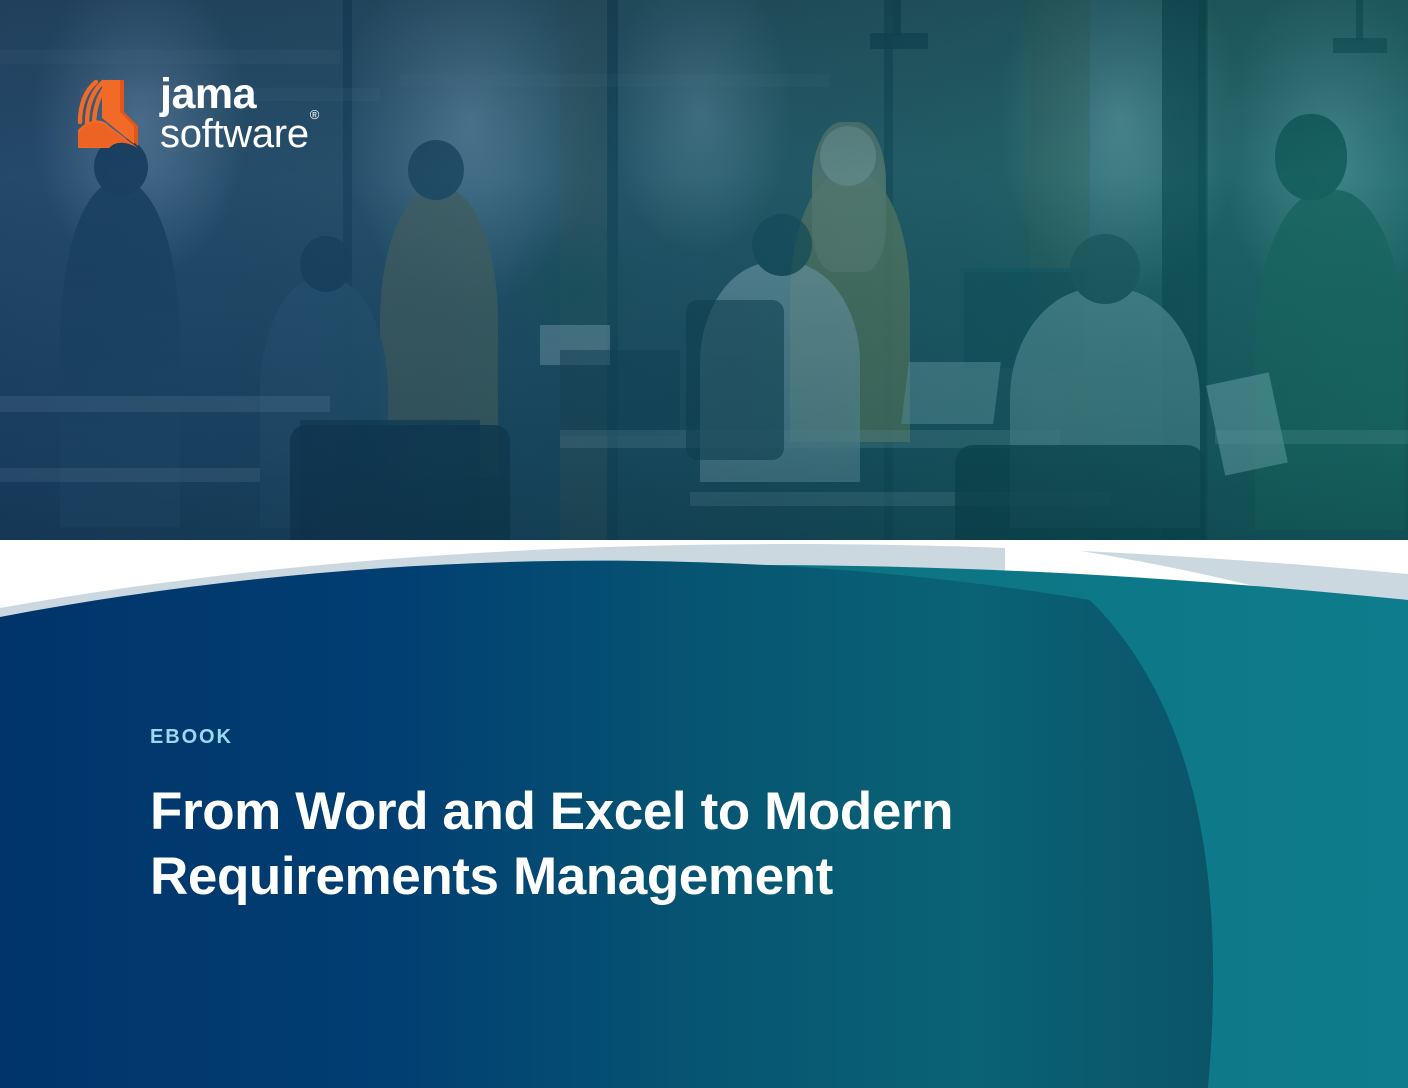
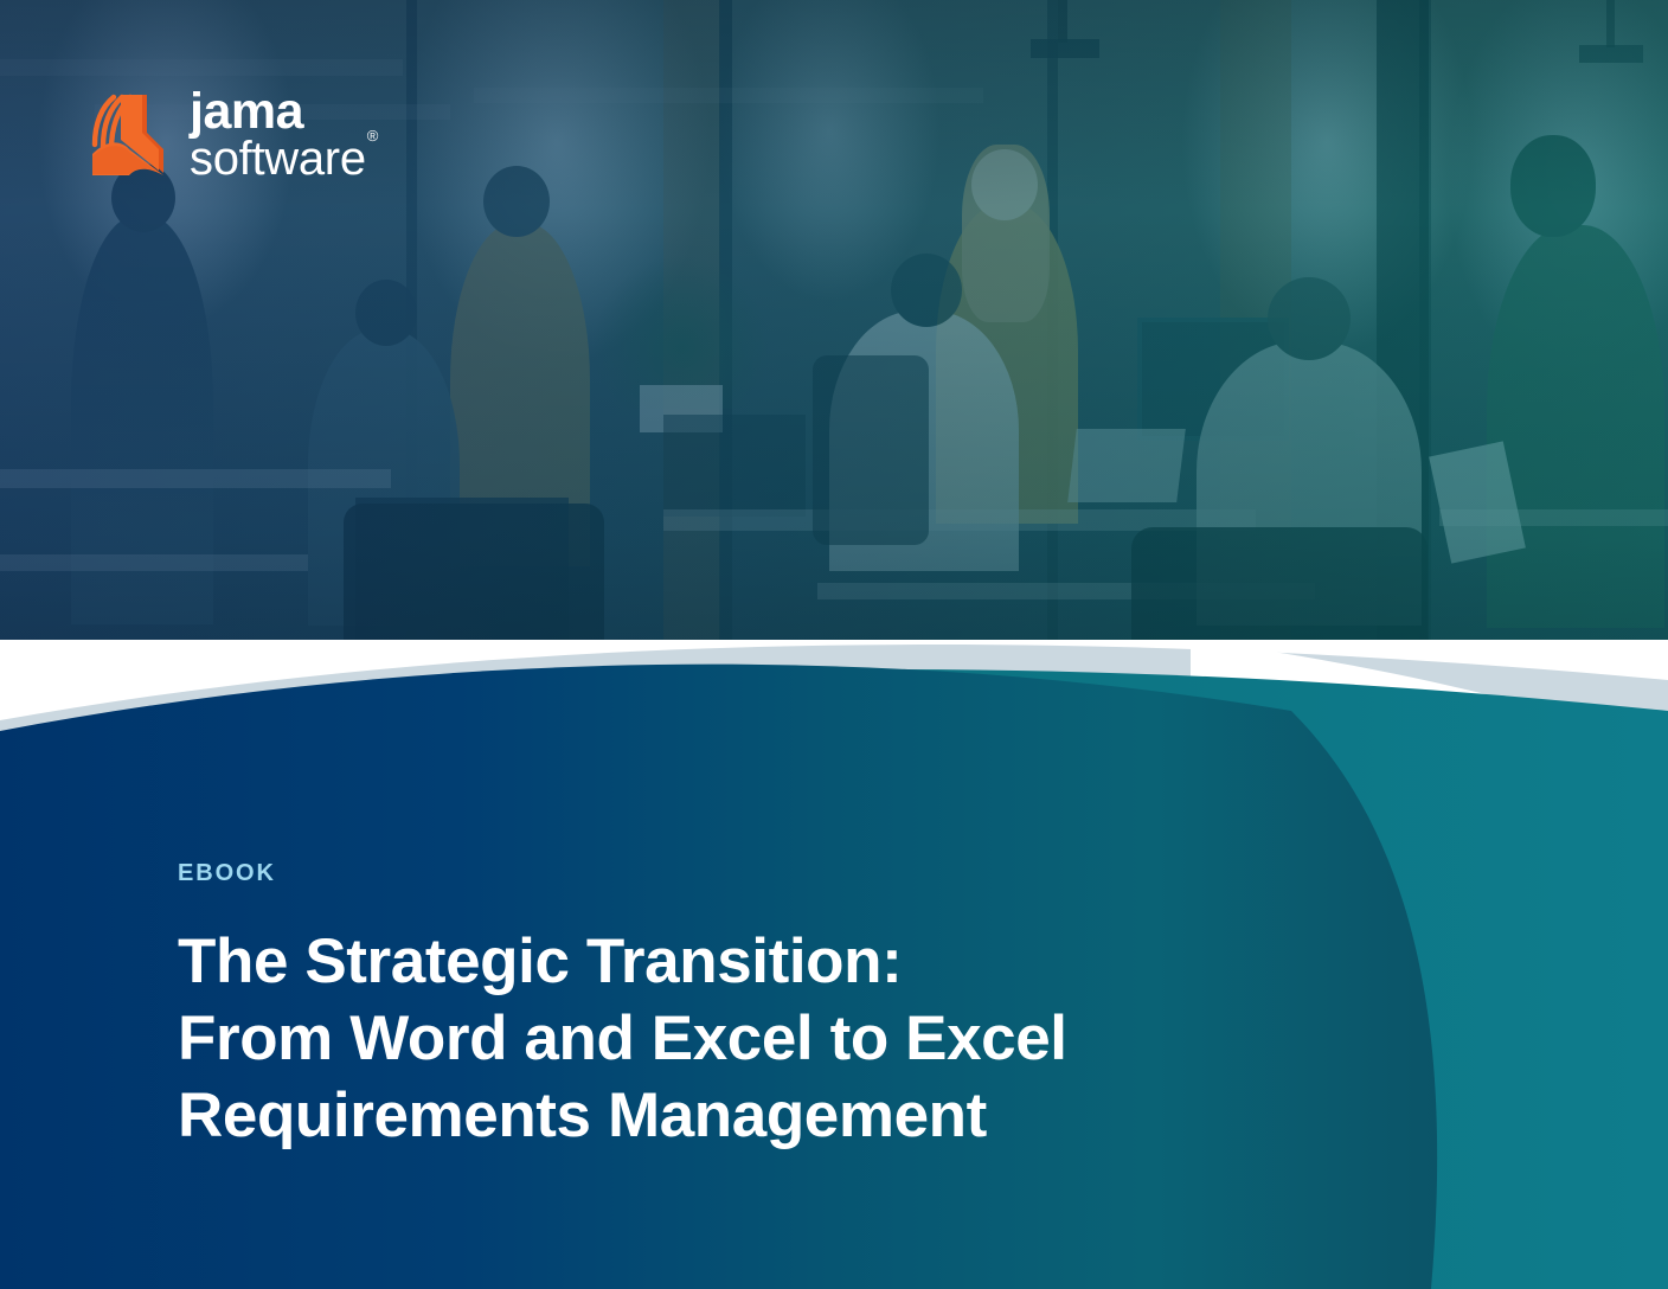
  jama
  software®
  EBOOK
+ The Strategic Transition:
- From Word and Excel to Modern
+ From Word and Excel to Excel
  Requirements Management
